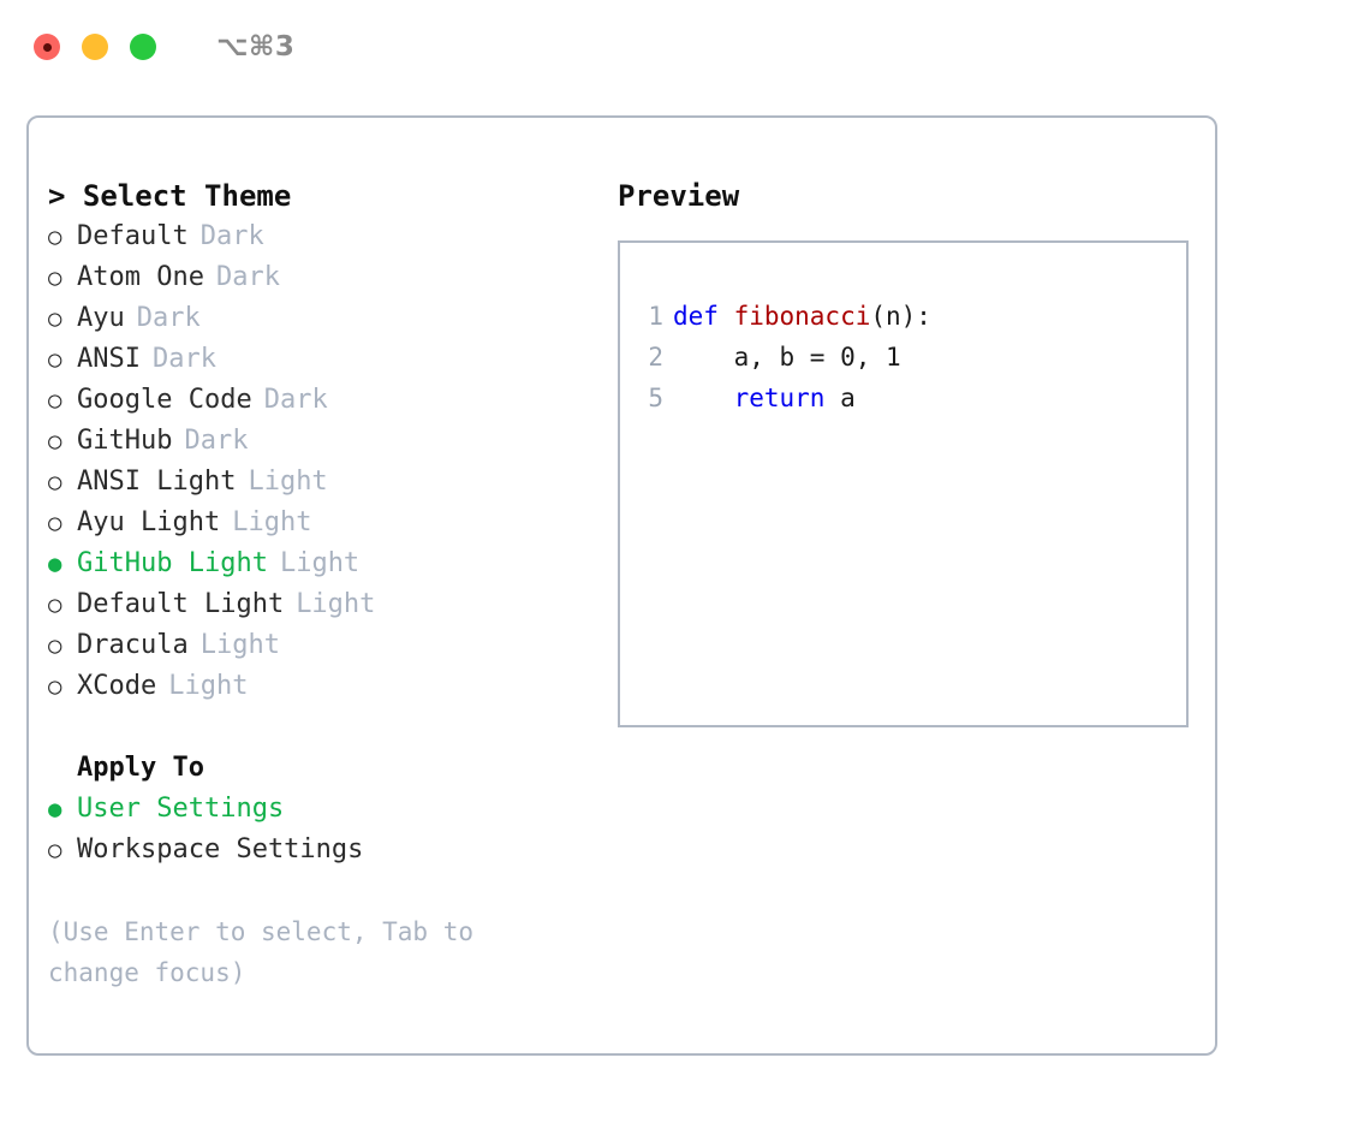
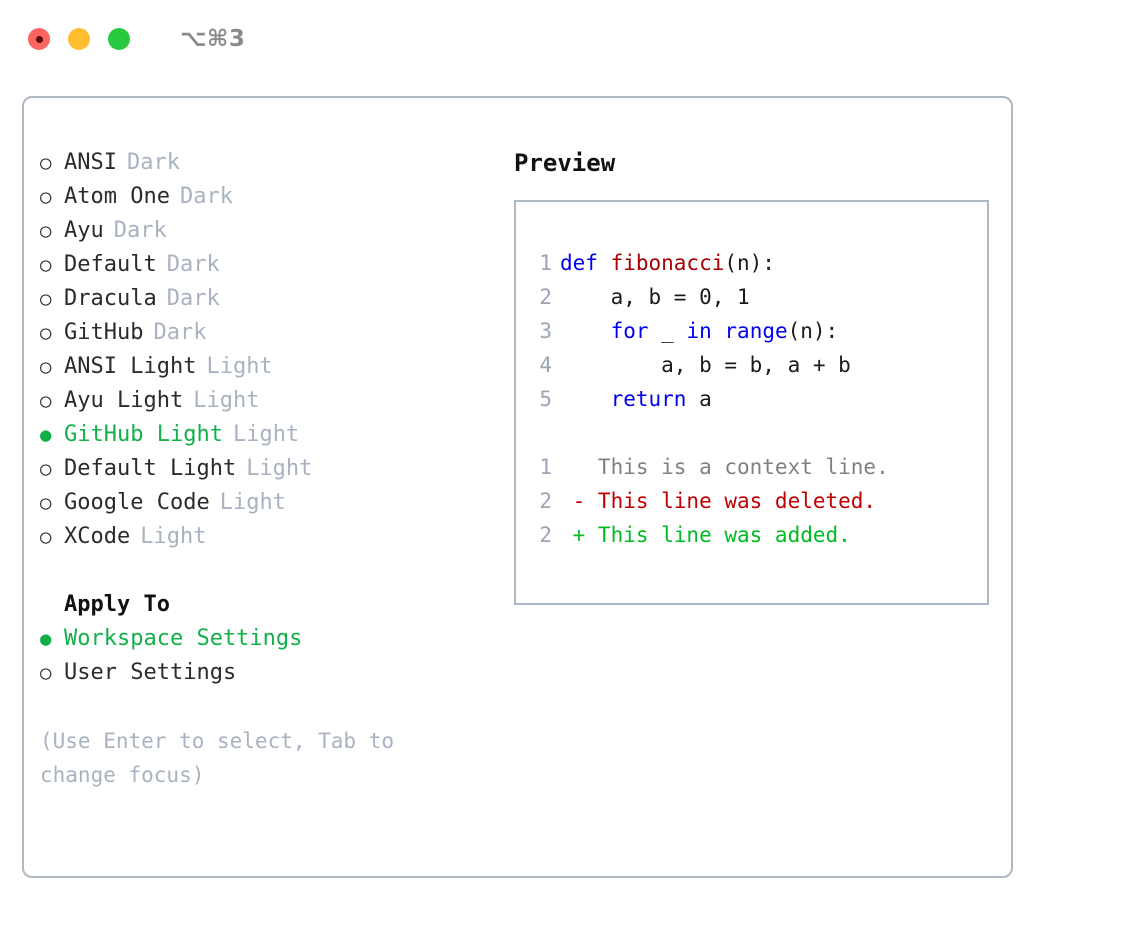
  ⌥⌘3
- > Select Theme
  ○
- Default
+ ANSI
  Dark
  ○
  Atom One
  Dark
  ○
  Ayu
  Dark
  ○
- ANSI
+ Default
  Dark
  ○
- Google Code
+ Dracula
  Dark
  ○
  GitHub
  Dark
  ○
  ANSI Light
  Light
  ○
  Ayu Light
  Light
  ●
  GitHub Light
  Light
  ○
  Default Light
  Light
  ○
- Dracula
+ Google Code
  Light
  ○
  XCode
  Light
  Apply To
  ●
- User Settings
+ Workspace Settings
  ○
- Workspace Settings
+ User Settings
  (Use Enter to select, Tab to change focus)
  Preview
  1 def fibonacci(n):
  2 a, b = 0, 1
+ 3 for _ in range(n):
+ 4 a, b = b, a + b
  5 return a
+ 1 This is a context line.
+ 2 - This line was deleted.
+ 2 + This line was added.
